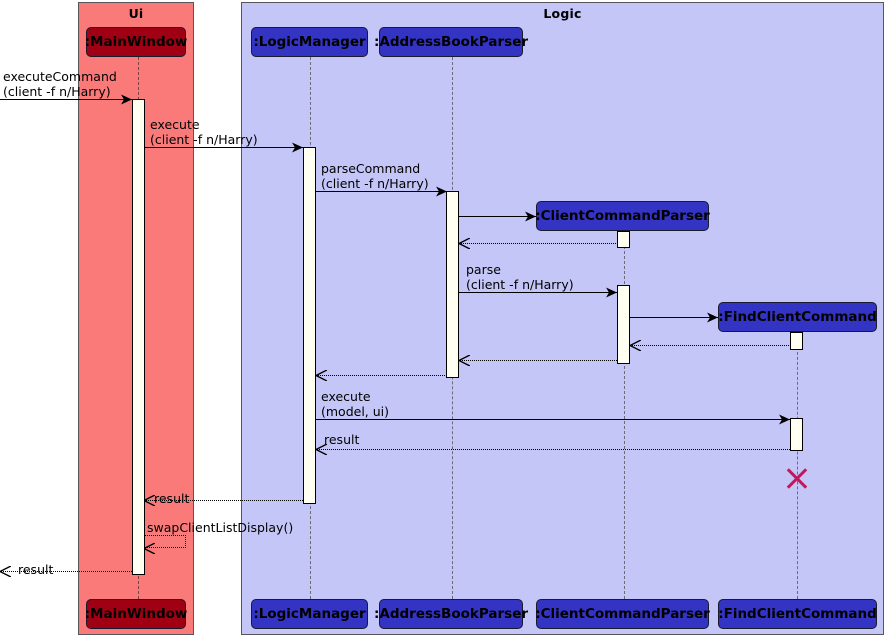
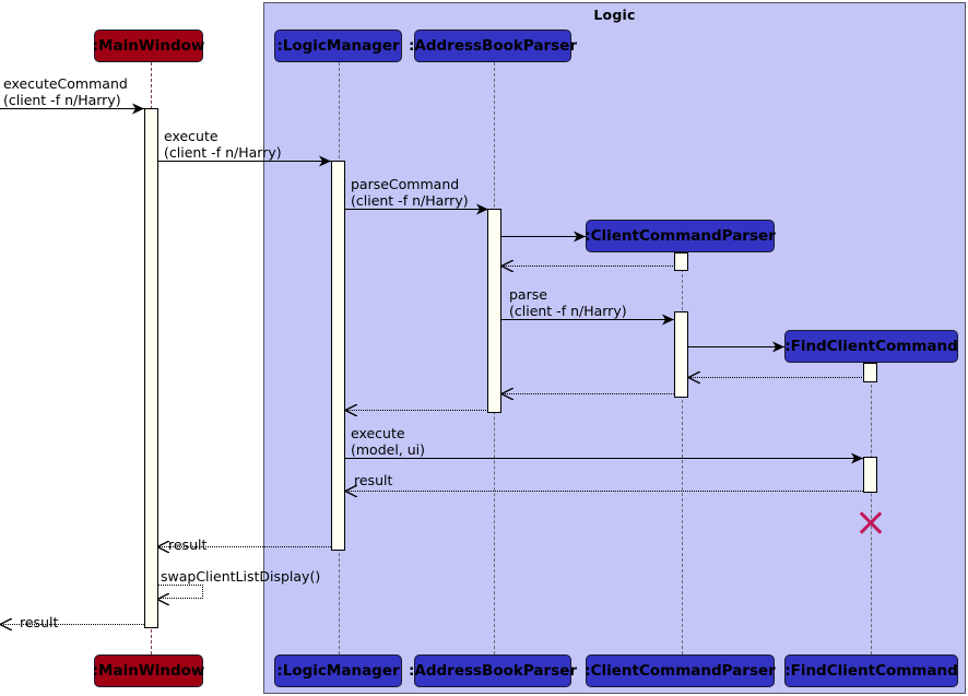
- Ui
  Logic
  executeCommand
  (client -f n/Harry)
  execute
  (client -f n/Harry)
  parseCommand
  (client -f n/Harry)
  parse
  (client -f n/Harry)
  execute
  (model, ui)
  result
  result
  result
  swapClientListDisplay()
  :MainWindow
  :MainWindow
  :LogicManager
  :LogicManager
  :AddressBookParser
  :AddressBookParser
  :ClientCommandParser
  :ClientCommandParser
  :FindClientCommand
  :FindClientCommand
